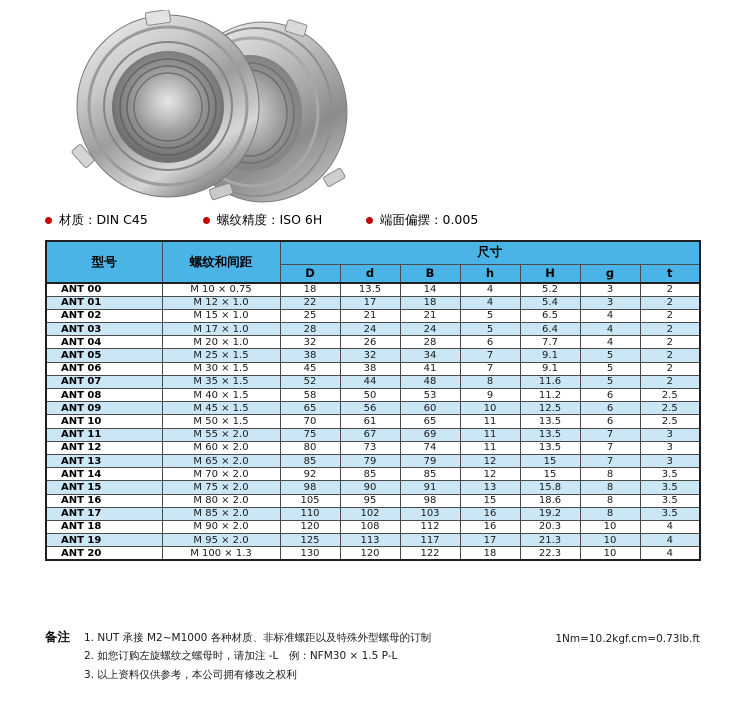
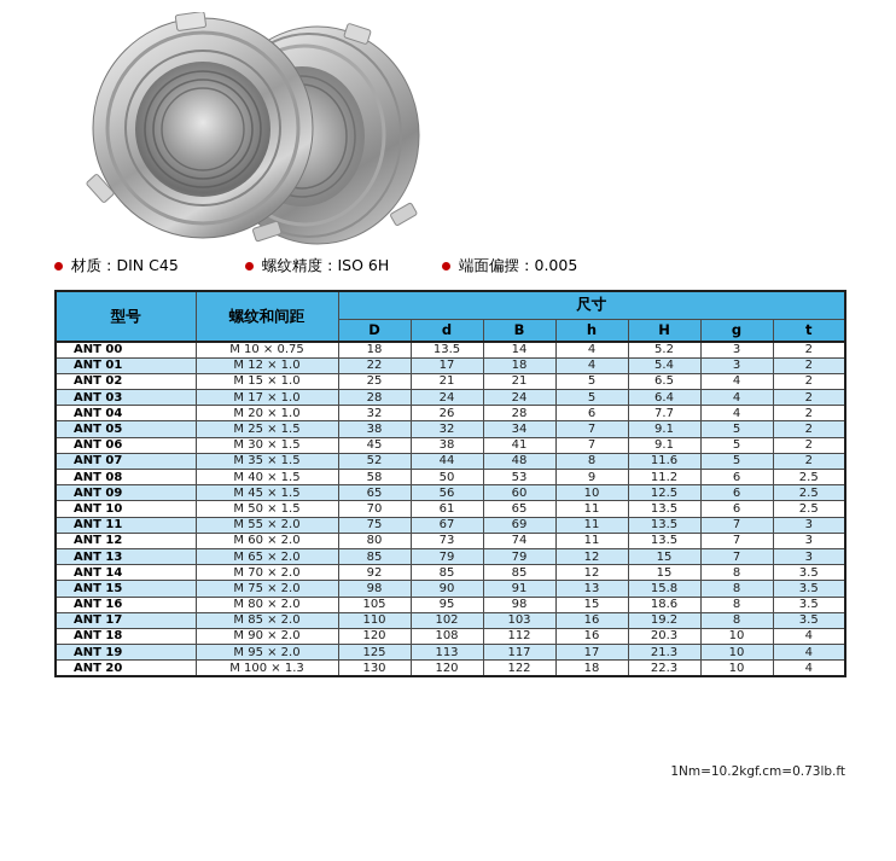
  材质：DIN C45
  螺纹精度：ISO 6H
  端面偏摆：0.005
  型号	螺纹和间距	尺寸
  D	d	B	h	H	g	t
  ANT 00	M 10 × 0.75	18	13.5	14	4	5.2	3	2
  ANT 01	M 12 × 1.0	22	17	18	4	5.4	3	2
  ANT 02	M 15 × 1.0	25	21	21	5	6.5	4	2
  ANT 03	M 17 × 1.0	28	24	24	5	6.4	4	2
  ANT 04	M 20 × 1.0	32	26	28	6	7.7	4	2
  ANT 05	M 25 × 1.5	38	32	34	7	9.1	5	2
  ANT 06	M 30 × 1.5	45	38	41	7	9.1	5	2
  ANT 07	M 35 × 1.5	52	44	48	8	11.6	5	2
  ANT 08	M 40 × 1.5	58	50	53	9	11.2	6	2.5
  ANT 09	M 45 × 1.5	65	56	60	10	12.5	6	2.5
  ANT 10	M 50 × 1.5	70	61	65	11	13.5	6	2.5
  ANT 11	M 55 × 2.0	75	67	69	11	13.5	7	3
  ANT 12	M 60 × 2.0	80	73	74	11	13.5	7	3
  ANT 13	M 65 × 2.0	85	79	79	12	15	7	3
  ANT 14	M 70 × 2.0	92	85	85	12	15	8	3.5
  ANT 15	M 75 × 2.0	98	90	91	13	15.8	8	3.5
  ANT 16	M 80 × 2.0	105	95	98	15	18.6	8	3.5
  ANT 17	M 85 × 2.0	110	102	103	16	19.2	8	3.5
  ANT 18	M 90 × 2.0	120	108	112	16	20.3	10	4
  ANT 19	M 95 × 2.0	125	113	117	17	21.3	10	4
  ANT 20	M 100 × 1.3	130	120	122	18	22.3	10	4
- 备注
- 1. NUT 承接 M2~M1000 各种材质、非标准螺距以及特殊外型螺母的订制
- 2. 如您订购左旋螺纹之螺母时，请加注 -L 例：NFM30 × 1.5 P-L
- 3. 以上资料仅供参考，本公司拥有修改之权利
  1Nm=10.2kgf.cm=0.73lb.ft
